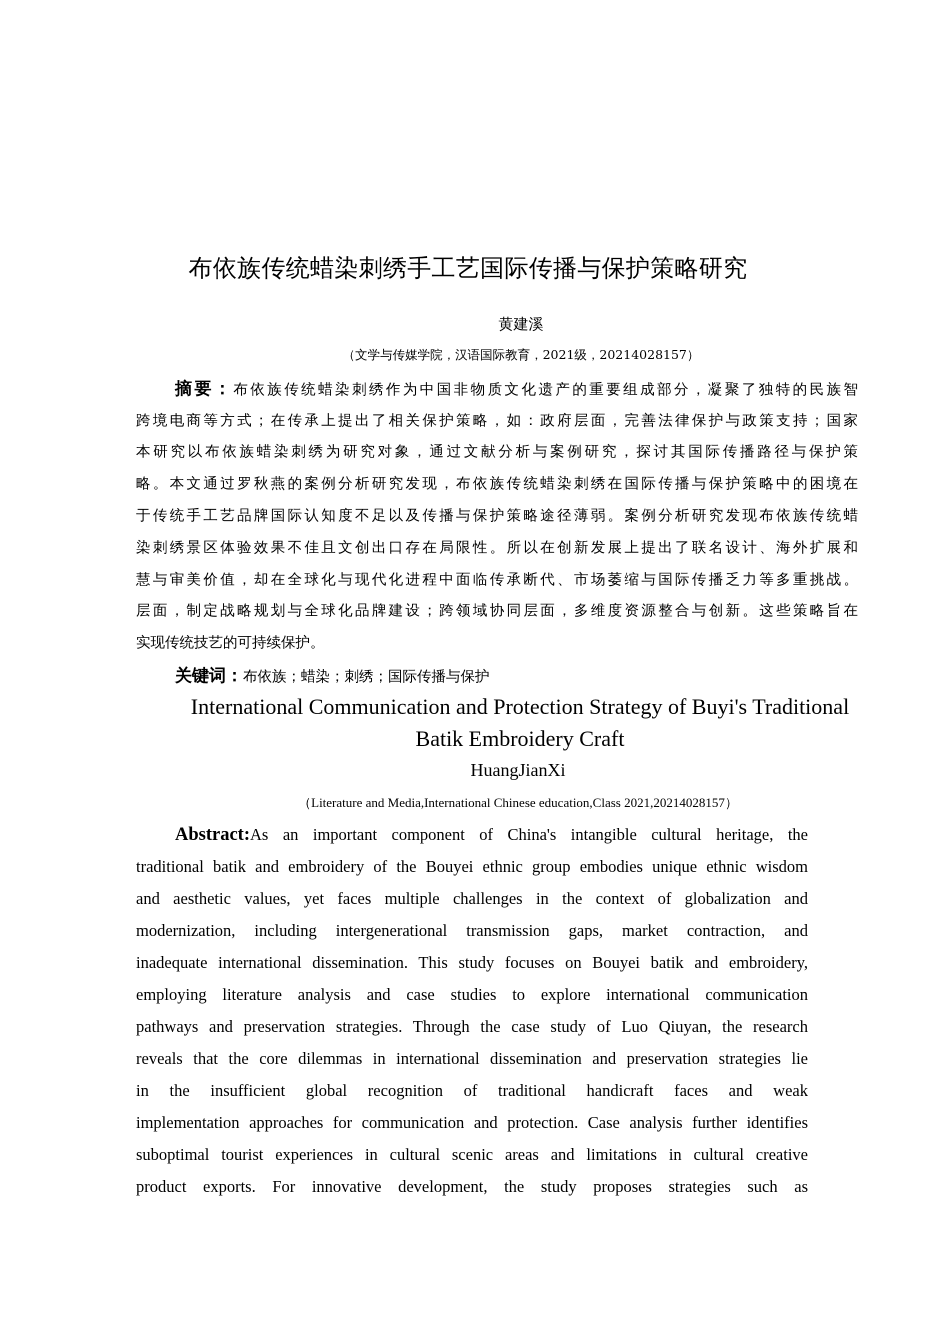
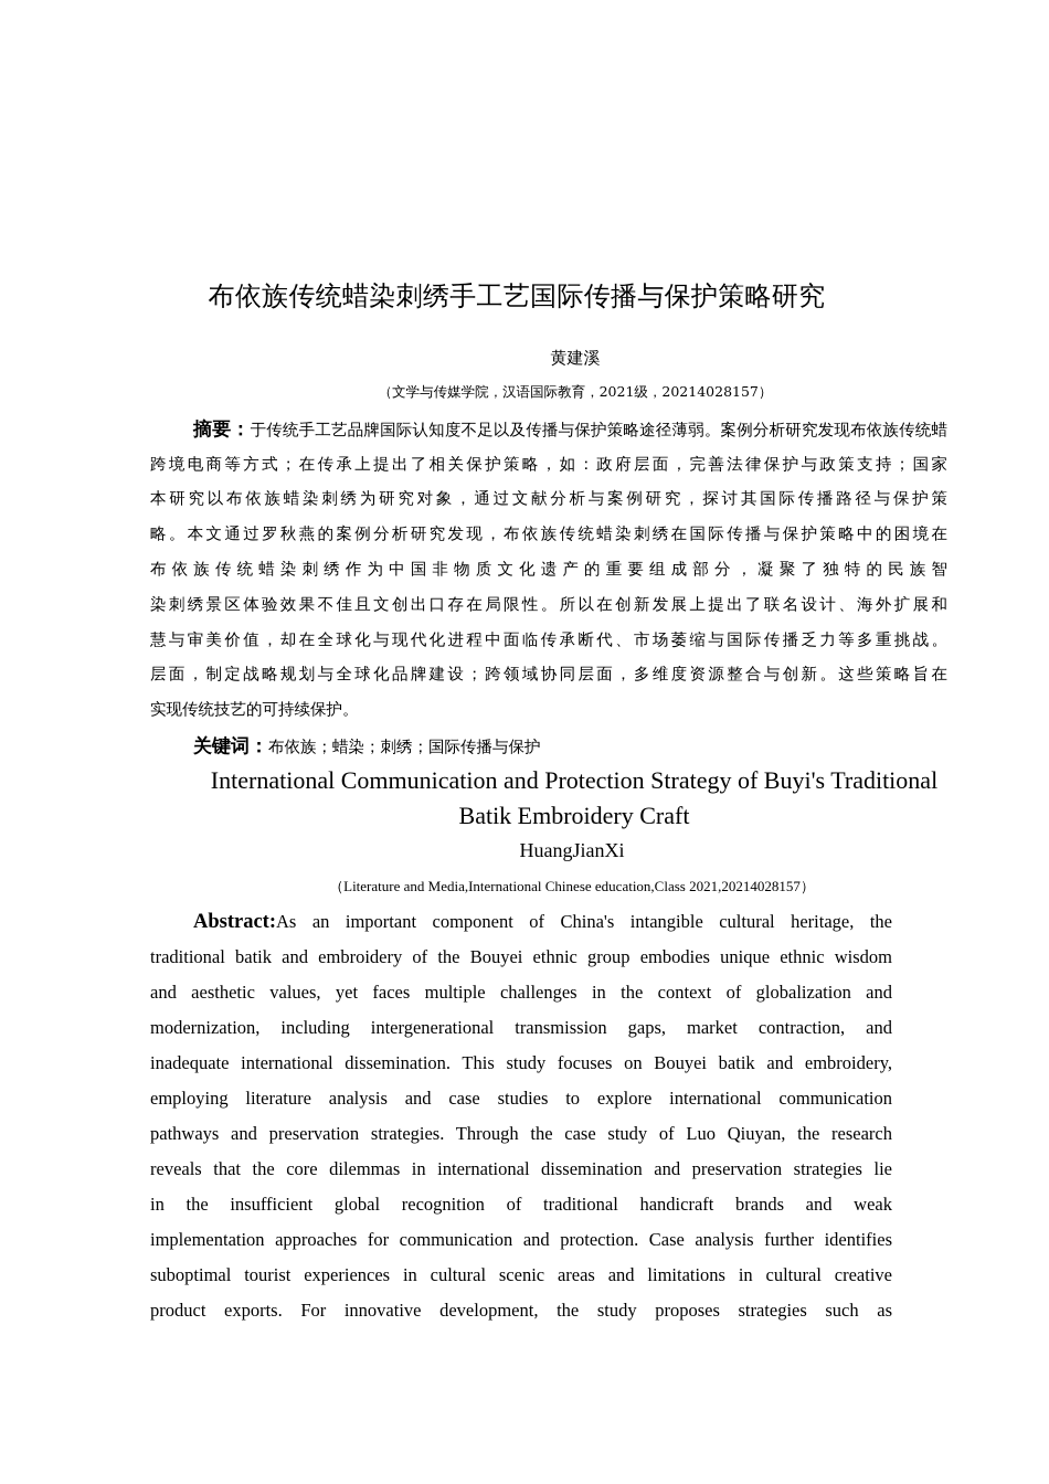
  布依族传统蜡染刺绣手工艺国际传播与保护策略研究
  黄建溪
  （文学与传媒学院，汉语国际教育，2021级，20214028157）
- 摘要：布依族传统蜡染刺绣作为中国非物质文化遗产的重要组成部分，凝聚了独特的民族智
+ 摘要：于传统手工艺品牌国际认知度不足以及传播与保护策略途径薄弱。案例分析研究发现布依族传统蜡
  跨境电商等方式；在传承上提出了相关保护策略，如：政府层面，完善法律保护与政策支持；国家
  本研究以布依族蜡染刺绣为研究对象，通过文献分析与案例研究，探讨其国际传播路径与保护策
  略。本文通过罗秋燕的案例分析研究发现，布依族传统蜡染刺绣在国际传播与保护策略中的困境在
- 于传统手工艺品牌国际认知度不足以及传播与保护策略途径薄弱。案例分析研究发现布依族传统蜡
+ 布依族传统蜡染刺绣作为中国非物质文化遗产的重要组成部分，凝聚了独特的民族智
  染刺绣景区体验效果不佳且文创出口存在局限性。所以在创新发展上提出了联名设计、海外扩展和
  慧与审美价值，却在全球化与现代化进程中面临传承断代、市场萎缩与国际传播乏力等多重挑战。
  层面，制定战略规划与全球化品牌建设；跨领域协同层面，多维度资源整合与创新。这些策略旨在
  实现传统技艺的可持续保护。
  关键词：布依族；蜡染；刺绣；国际传播与保护
  International Communication and Protection Strategy of Buyi's Traditional
  Batik Embroidery Craft
  HuangJianXi
  （Literature and Media,International Chinese education,Class 2021,20214028157）
  Abstract:As an important component of China's intangible cultural heritage, the
  traditional batik and embroidery of the Bouyei ethnic group embodies unique ethnic wisdom
  and aesthetic values, yet faces multiple challenges in the context of globalization and
  modernization, including intergenerational transmission gaps, market contraction, and
  inadequate international dissemination. This study focuses on Bouyei batik and embroidery,
  employing literature analysis and case studies to explore international communication
  pathways and preservation strategies. Through the case study of Luo Qiuyan, the research
  reveals that the core dilemmas in international dissemination and preservation strategies lie
- in the insufficient global recognition of traditional handicraft faces and weak
+ in the insufficient global recognition of traditional handicraft brands and weak
  implementation approaches for communication and protection. Case analysis further identifies
  suboptimal tourist experiences in cultural scenic areas and limitations in cultural creative
  product exports. For innovative development, the study proposes strategies such as
